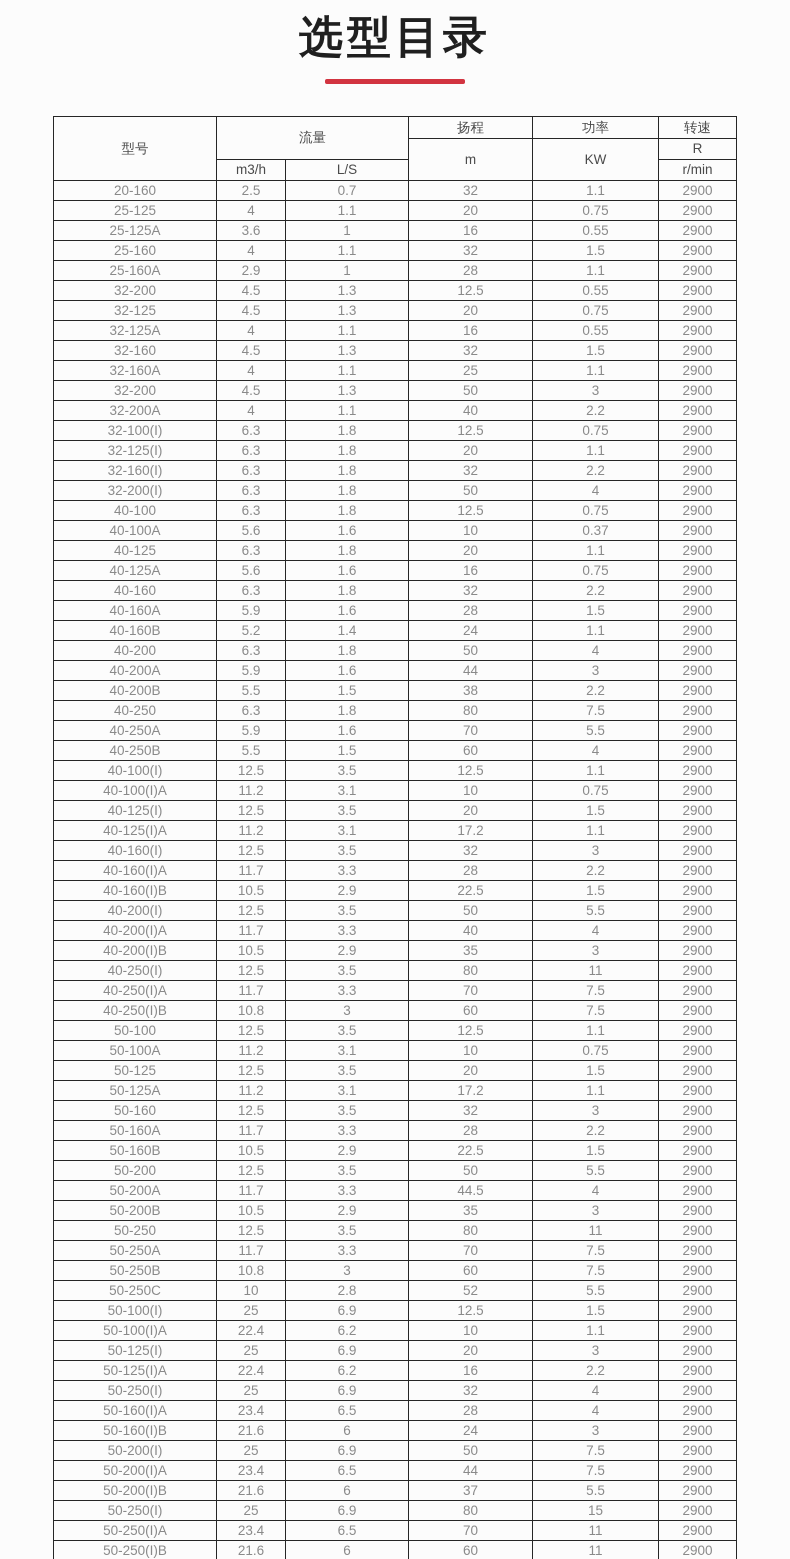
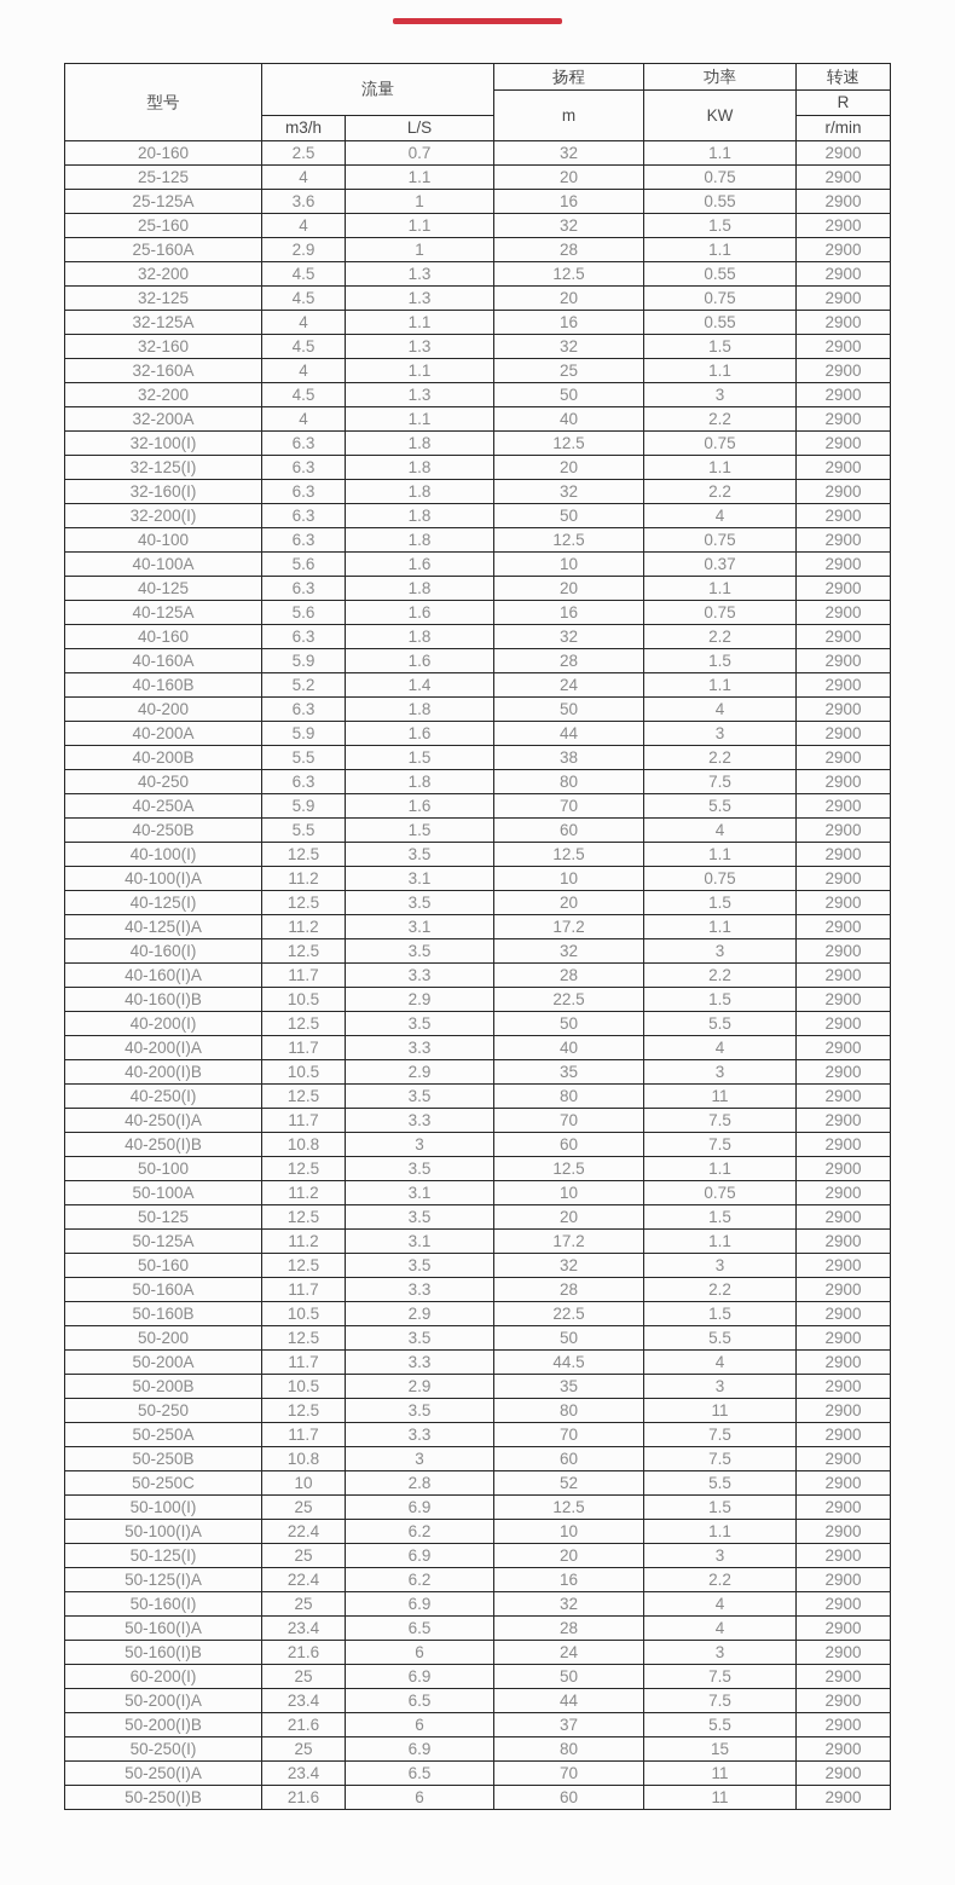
- 选型目录
  型号	流量	扬程	功率	转速
  m	KW	R
  m3/h	L/S	r/min
  20-160	2.5	0.7	32	1.1	2900
  25-125	4	1.1	20	0.75	2900
  25-125A	3.6	1	16	0.55	2900
  25-160	4	1.1	32	1.5	2900
  25-160A	2.9	1	28	1.1	2900
  32-200	4.5	1.3	12.5	0.55	2900
  32-125	4.5	1.3	20	0.75	2900
  32-125A	4	1.1	16	0.55	2900
  32-160	4.5	1.3	32	1.5	2900
  32-160A	4	1.1	25	1.1	2900
  32-200	4.5	1.3	50	3	2900
  32-200A	4	1.1	40	2.2	2900
  32-100(I)	6.3	1.8	12.5	0.75	2900
  32-125(I)	6.3	1.8	20	1.1	2900
  32-160(I)	6.3	1.8	32	2.2	2900
  32-200(I)	6.3	1.8	50	4	2900
  40-100	6.3	1.8	12.5	0.75	2900
  40-100A	5.6	1.6	10	0.37	2900
  40-125	6.3	1.8	20	1.1	2900
  40-125A	5.6	1.6	16	0.75	2900
  40-160	6.3	1.8	32	2.2	2900
  40-160A	5.9	1.6	28	1.5	2900
  40-160B	5.2	1.4	24	1.1	2900
  40-200	6.3	1.8	50	4	2900
  40-200A	5.9	1.6	44	3	2900
  40-200B	5.5	1.5	38	2.2	2900
  40-250	6.3	1.8	80	7.5	2900
  40-250A	5.9	1.6	70	5.5	2900
  40-250B	5.5	1.5	60	4	2900
  40-100(I)	12.5	3.5	12.5	1.1	2900
  40-100(I)A	11.2	3.1	10	0.75	2900
  40-125(I)	12.5	3.5	20	1.5	2900
  40-125(I)A	11.2	3.1	17.2	1.1	2900
  40-160(I)	12.5	3.5	32	3	2900
  40-160(I)A	11.7	3.3	28	2.2	2900
  40-160(I)B	10.5	2.9	22.5	1.5	2900
  40-200(I)	12.5	3.5	50	5.5	2900
  40-200(I)A	11.7	3.3	40	4	2900
  40-200(I)B	10.5	2.9	35	3	2900
  40-250(I)	12.5	3.5	80	11	2900
  40-250(I)A	11.7	3.3	70	7.5	2900
  40-250(I)B	10.8	3	60	7.5	2900
  50-100	12.5	3.5	12.5	1.1	2900
  50-100A	11.2	3.1	10	0.75	2900
  50-125	12.5	3.5	20	1.5	2900
  50-125A	11.2	3.1	17.2	1.1	2900
  50-160	12.5	3.5	32	3	2900
  50-160A	11.7	3.3	28	2.2	2900
  50-160B	10.5	2.9	22.5	1.5	2900
  50-200	12.5	3.5	50	5.5	2900
  50-200A	11.7	3.3	44.5	4	2900
  50-200B	10.5	2.9	35	3	2900
  50-250	12.5	3.5	80	11	2900
  50-250A	11.7	3.3	70	7.5	2900
  50-250B	10.8	3	60	7.5	2900
  50-250C	10	2.8	52	5.5	2900
  50-100(I)	25	6.9	12.5	1.5	2900
  50-100(I)A	22.4	6.2	10	1.1	2900
  50-125(I)	25	6.9	20	3	2900
  50-125(I)A	22.4	6.2	16	2.2	2900
- 50-250(I)	25	6.9	32	4	2900
+ 50-160(I)	25	6.9	32	4	2900
  50-160(I)A	23.4	6.5	28	4	2900
  50-160(I)B	21.6	6	24	3	2900
- 50-200(I)	25	6.9	50	7.5	2900
+ 60-200(I)	25	6.9	50	7.5	2900
  50-200(I)A	23.4	6.5	44	7.5	2900
  50-200(I)B	21.6	6	37	5.5	2900
  50-250(I)	25	6.9	80	15	2900
  50-250(I)A	23.4	6.5	70	11	2900
  50-250(I)B	21.6	6	60	11	2900
